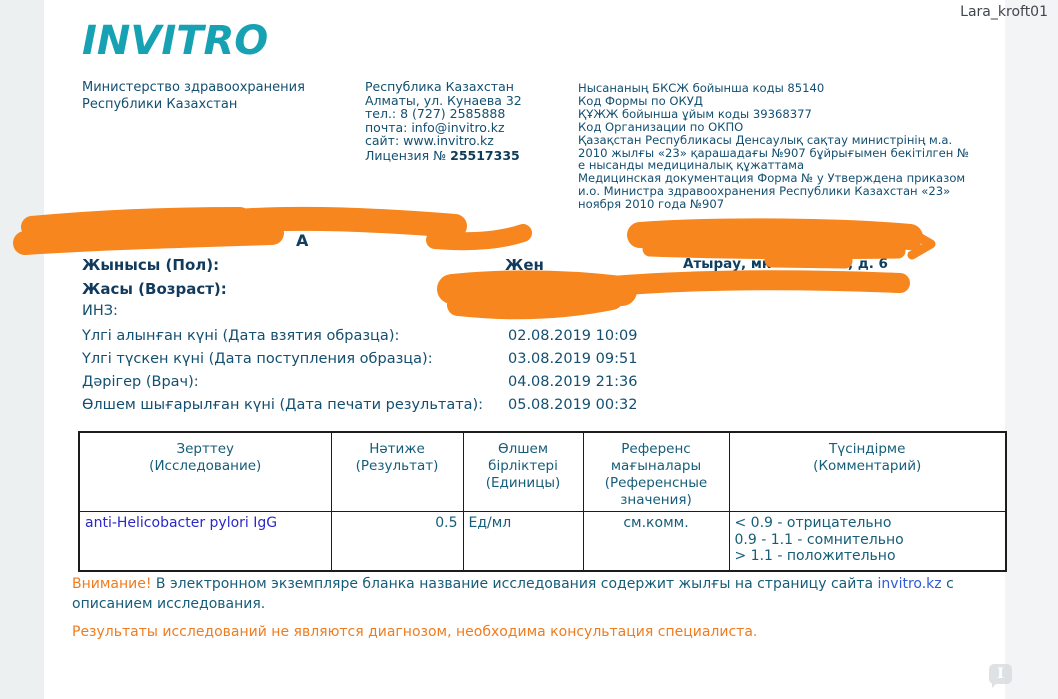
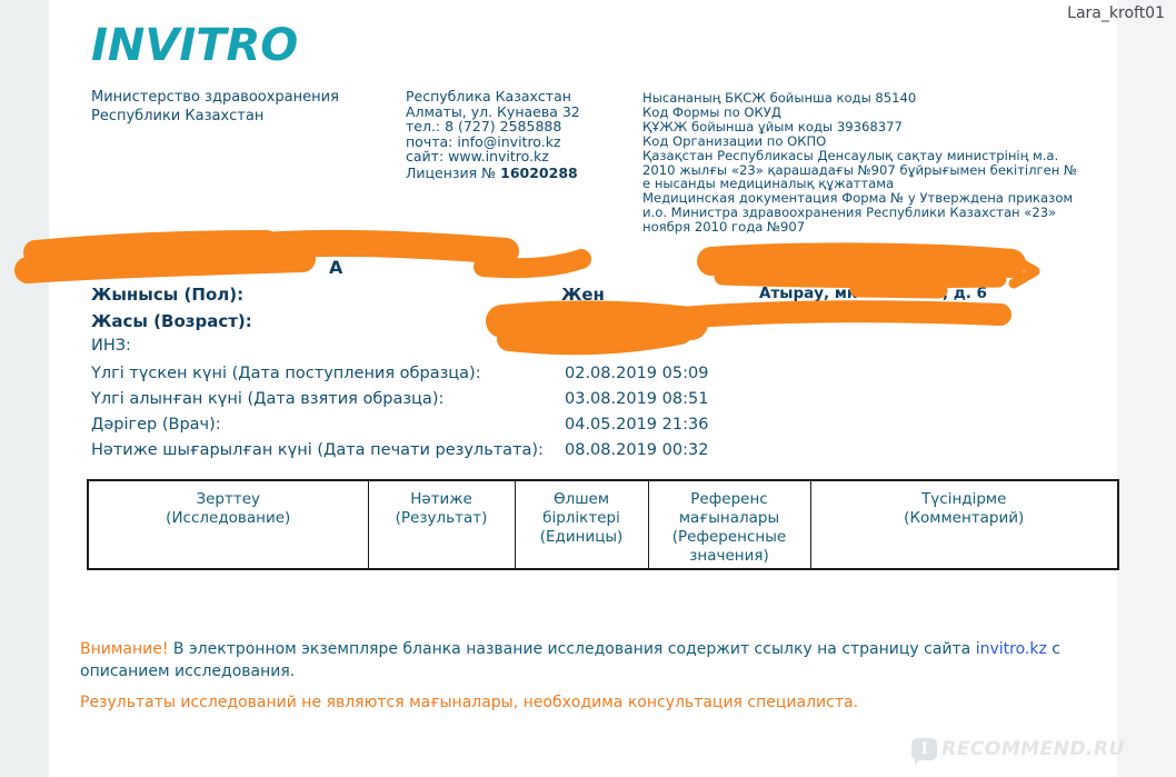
  INVITRO
  Министерство здравоохранения
  Республики Казахстан
  Республика Казахстан
  Алматы, ул. Кунаева 32
  тел.: 8 (727) 2585888
  почта: info@invitro.kz
  сайт: www.invitro.kz
- Лицензия № 25517335
+ Лицензия № 16020288
  Нысананың БКСЖ бойынша коды 85140
  Код Формы по ОКУД
  ҚҰЖЖ бойынша ұйым коды 39368377
  Код Организации по ОКПО
  Қазақстан Республикасы Денсаулық сақтау министрінің м.а.
  2010 жылғы «23» қарашадағы №907 бұйрығымен бекітілген №
  е нысанды медициналық құжаттама
  Медицинская документация Форма № у Утверждена приказом
  и.о. Министра здравоохранения Республики Казахстан «23»
  ноября 2010 года №907
  А
  Жынысы (Пол):
  Жен
  Атырау, м
  Жасы (Возраст):
  ИНЗ:
- Үлгі алынған күні (Дата взятия образца):
+ Үлгі түскен күні (Дата поступления образца):
- 02.08.2019 10:09
+ 02.08.2019 05:09
- Үлгі түскен күні (Дата поступления образца):
+ Үлгі алынған күні (Дата взятия образца):
- 03.08.2019 09:51
+ 03.08.2019 08:51
  Дәрігер (Врач):
- 04.08.2019 21:36
+ 04.05.2019 21:36
- Өлшем шығарылған күні (Дата печати результата):
+ Нәтиже шығарылған күні (Дата печати результата):
- 05.08.2019 00:32
+ 08.08.2019 00:32
  Зерттеу (Исследование)	Нәтиже (Результат)	Өлшем бірліктері (Единицы)	Референс мағыналары (Референсные значения)	Түсіндірме (Комментарий)
- anti-Helicobacter pylori IgG	0.5	Ед/мл	см.комм.	< 0.9 - отрицательно 0.9 - 1.1 - сомнительно > 1.1 - положительно
- Внимание! В электронном экземпляре бланка название исследования содержит жылғы на страницу сайта invitro.kz с описанием исследования.
+ Внимание! В электронном экземпляре бланка название исследования содержит ссылку на страницу сайта invitro.kz с описанием исследования.
- Результаты исследований не являются диагнозом, необходима консультация специалиста.
+ Результаты исследований не являются мағыналары, необходима консультация специалиста.
  Lara_kroft01
  I
+ RECOMMEND.RU
